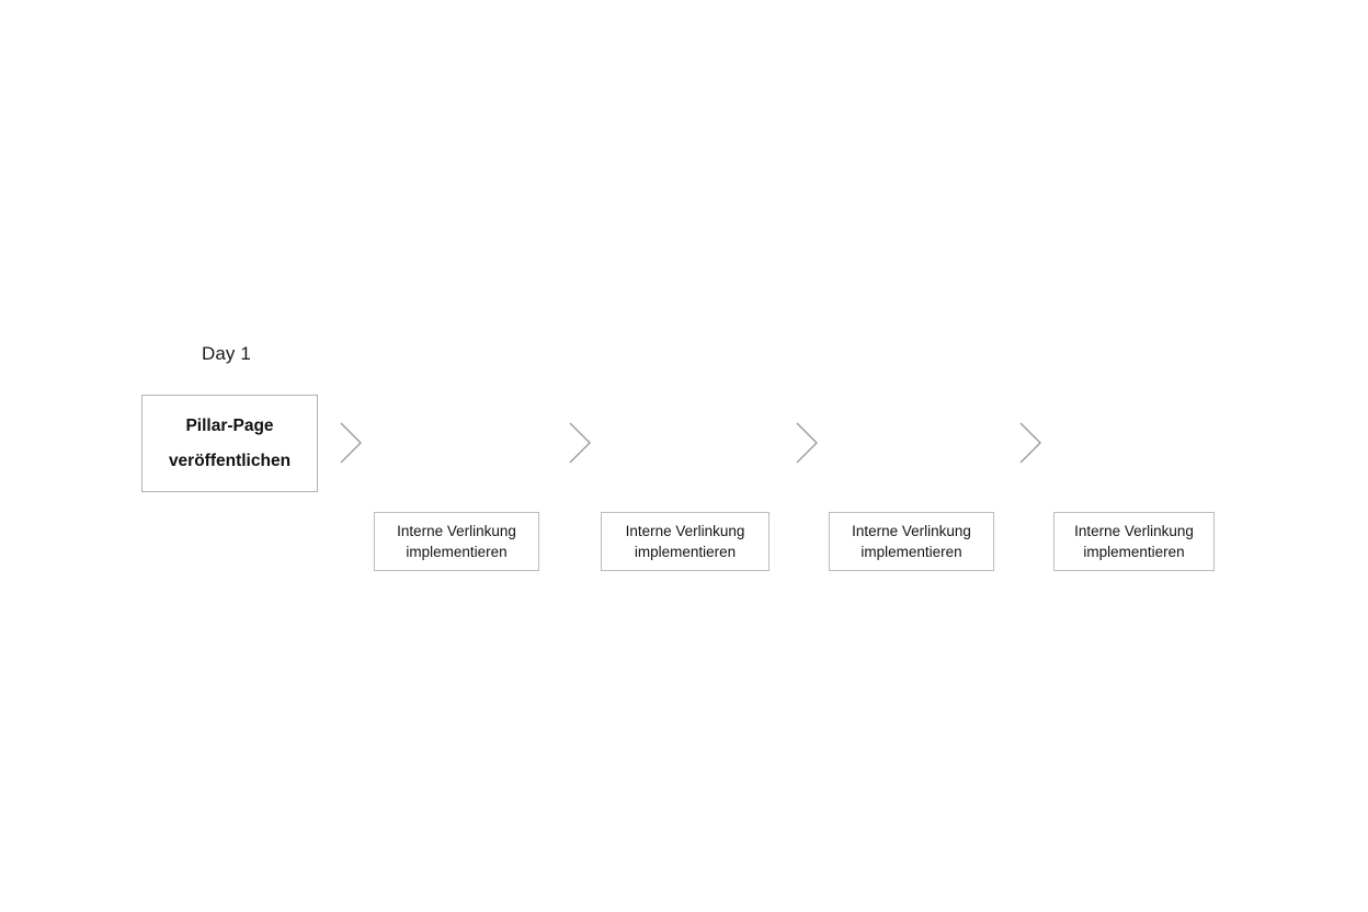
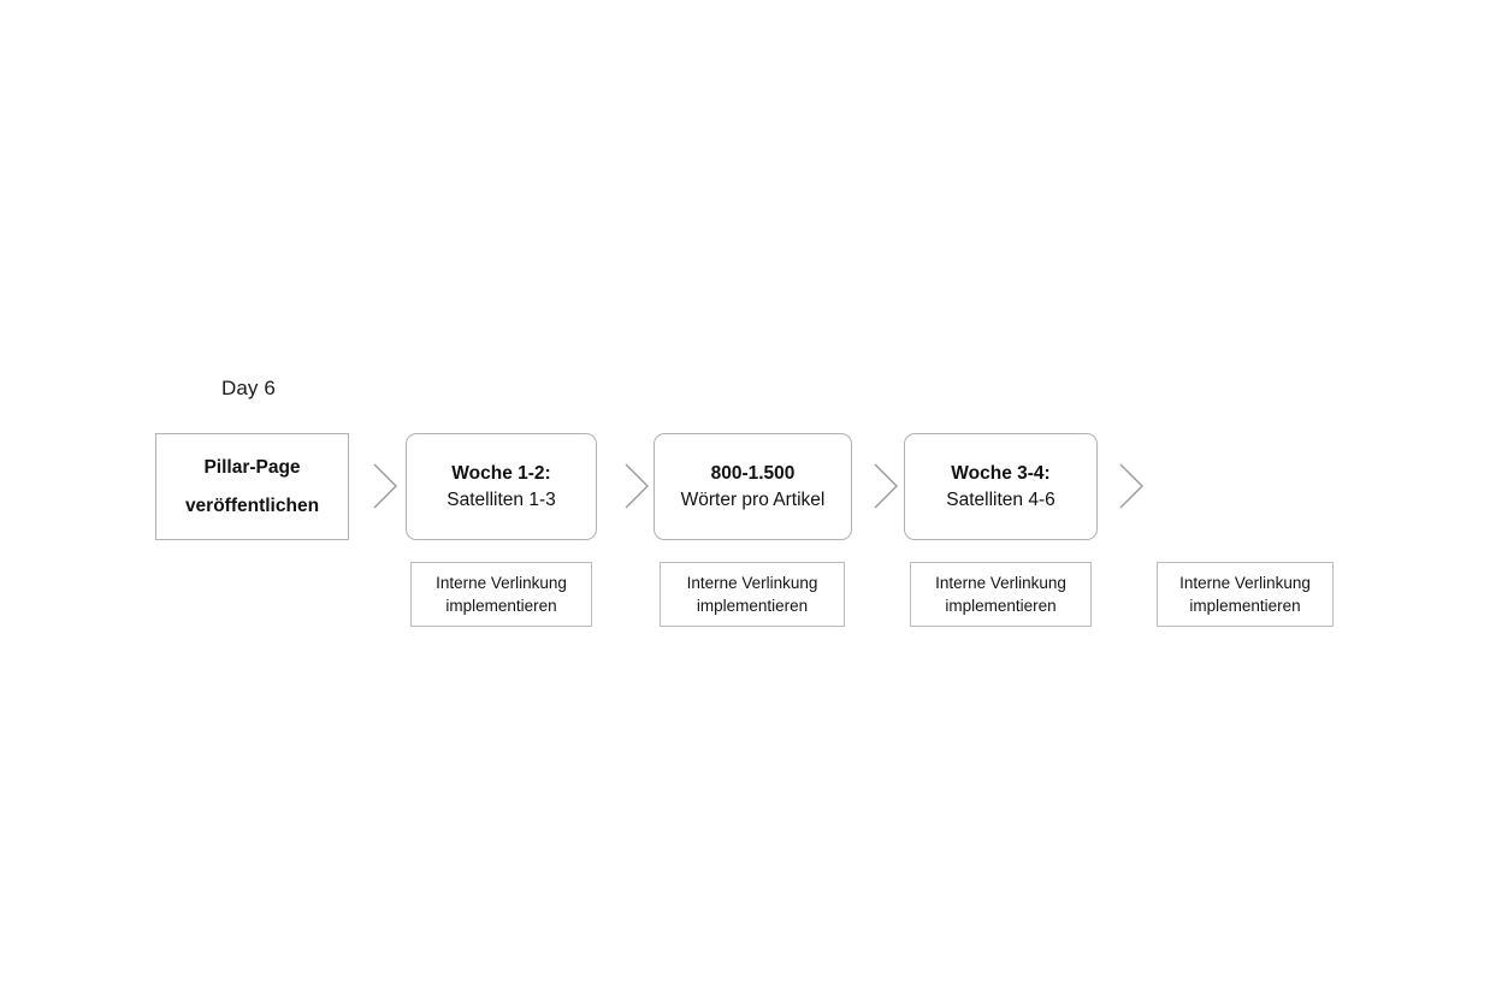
- Day 1
+ Day 6
  Pillar-Page
  veröffentlichen
+ Woche 1-2:
+ Satelliten 1-3
+ 800-1.500
+ Wörter pro Artikel
+ Woche 3-4:
+ Satelliten 4-6
  Interne Verlinkung
  implementieren
  Interne Verlinkung
  implementieren
  Interne Verlinkung
  implementieren
  Interne Verlinkung
  implementieren
